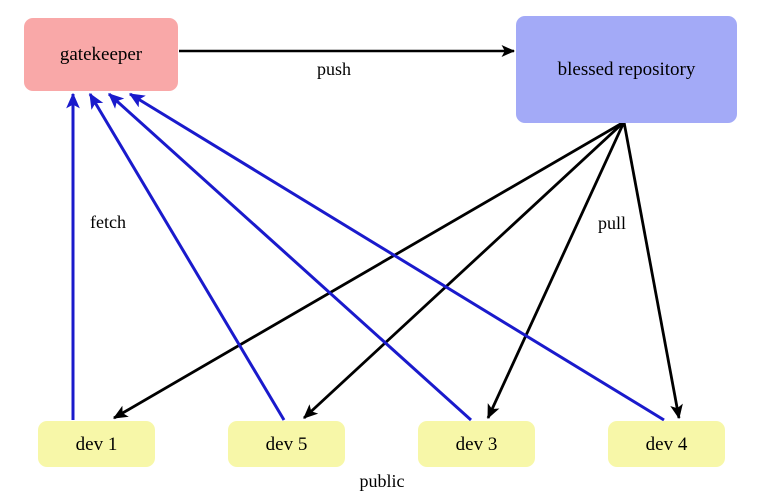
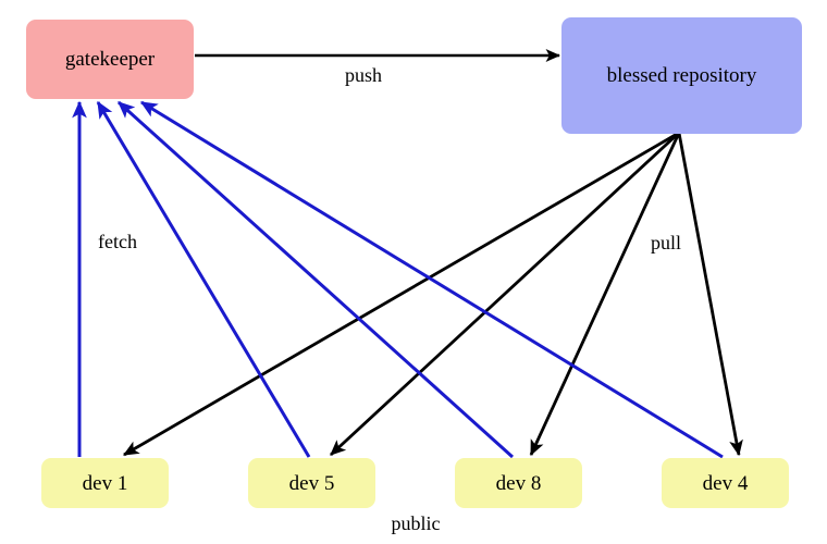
  gatekeeper
  blessed repository
  dev 1
  dev 5
- dev 3
+ dev 8
  dev 4
  push
  fetch
  pull
  public
